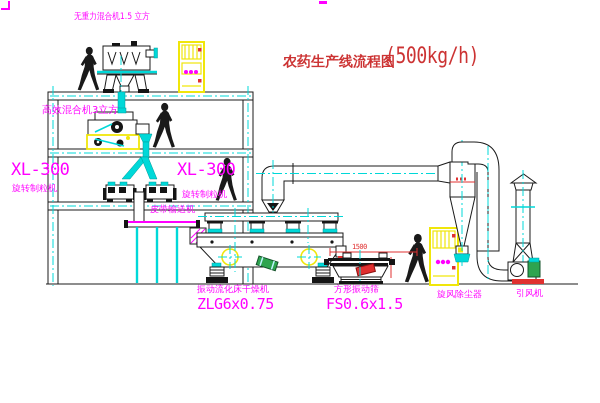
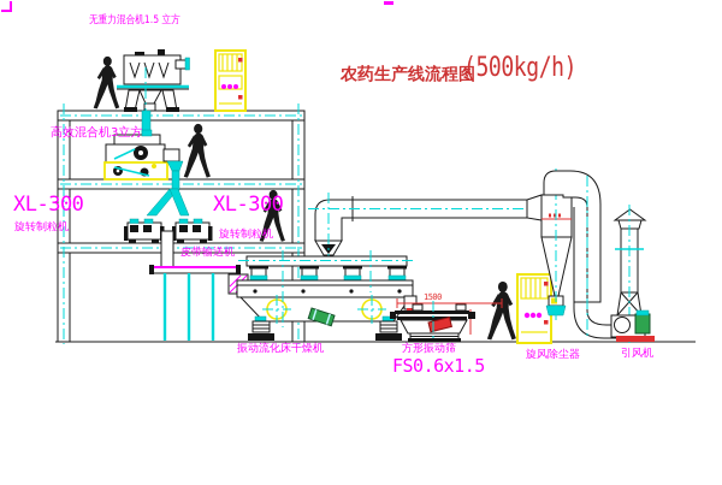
  无重力混合机1.5 立方
  高效混合机3立方
  XL-300
  旋转制粒机
  XL-300
  旋转制粒机
  皮带输送机
  振动流化床干燥机
- ZLG6x0.75
  方形振动筛
  FS0.6x1.5
  1500
  旋风除尘器
  引风机
  农药生产线流程图
  (500kg/h)
